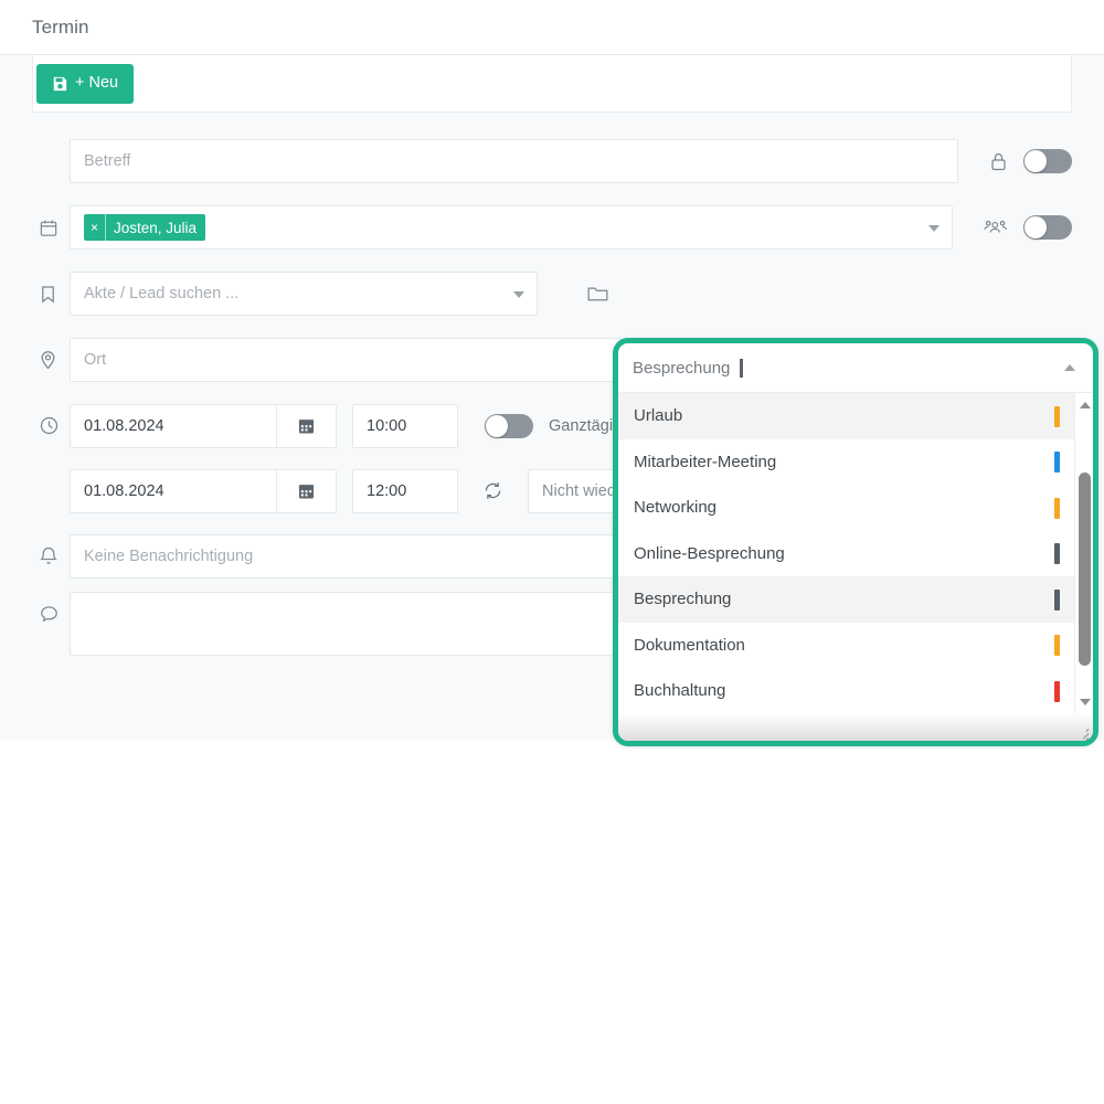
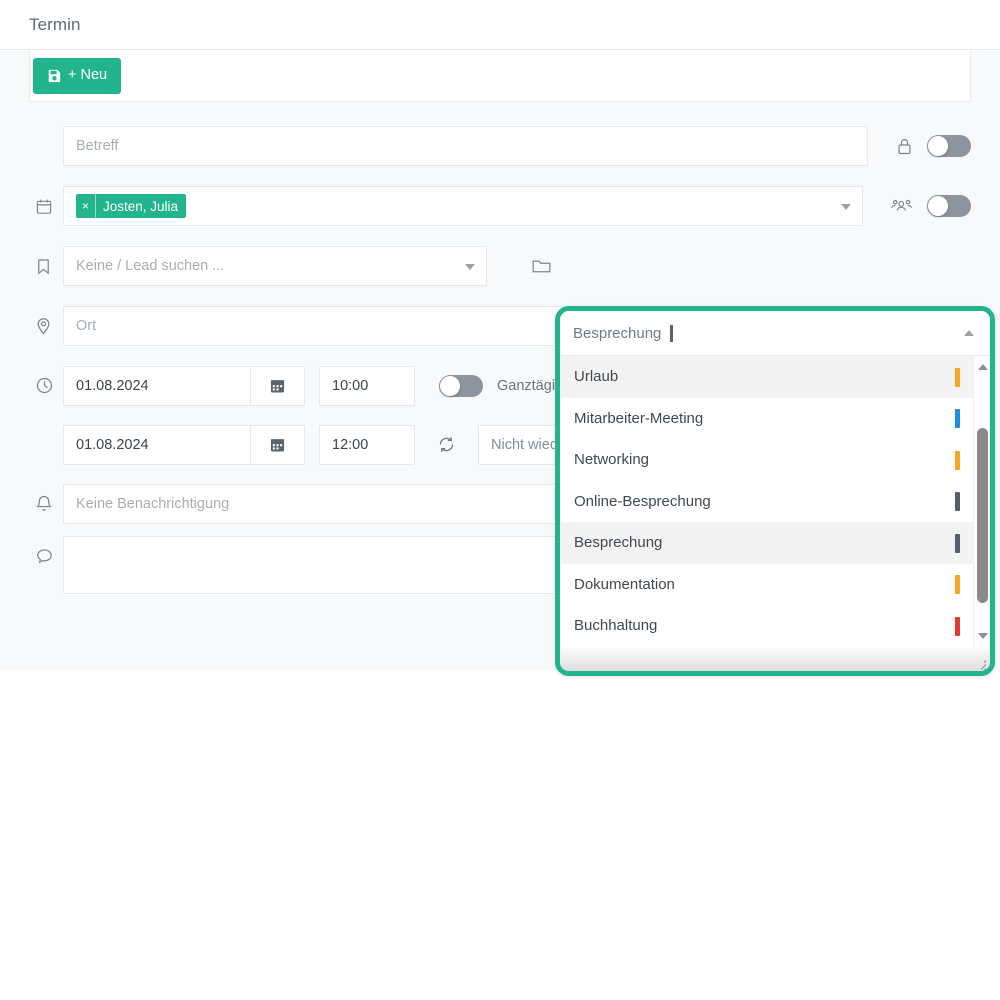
  Termin
  + Neu
  Betreff
  ×
  Josten, Julia
- Akte / Lead suchen ...
+ Keine / Lead suchen ...
  Ort
  01.08.2024
  10:00
  Ganztägi
  01.08.2024
  12:00
  Keine Benachrichtigung
  Besprechung
  Urlaub
  Mitarbeiter-Meeting
  Networking
  Online-Besprechung
  Besprechung
  Dokumentation
  Buchhaltung
